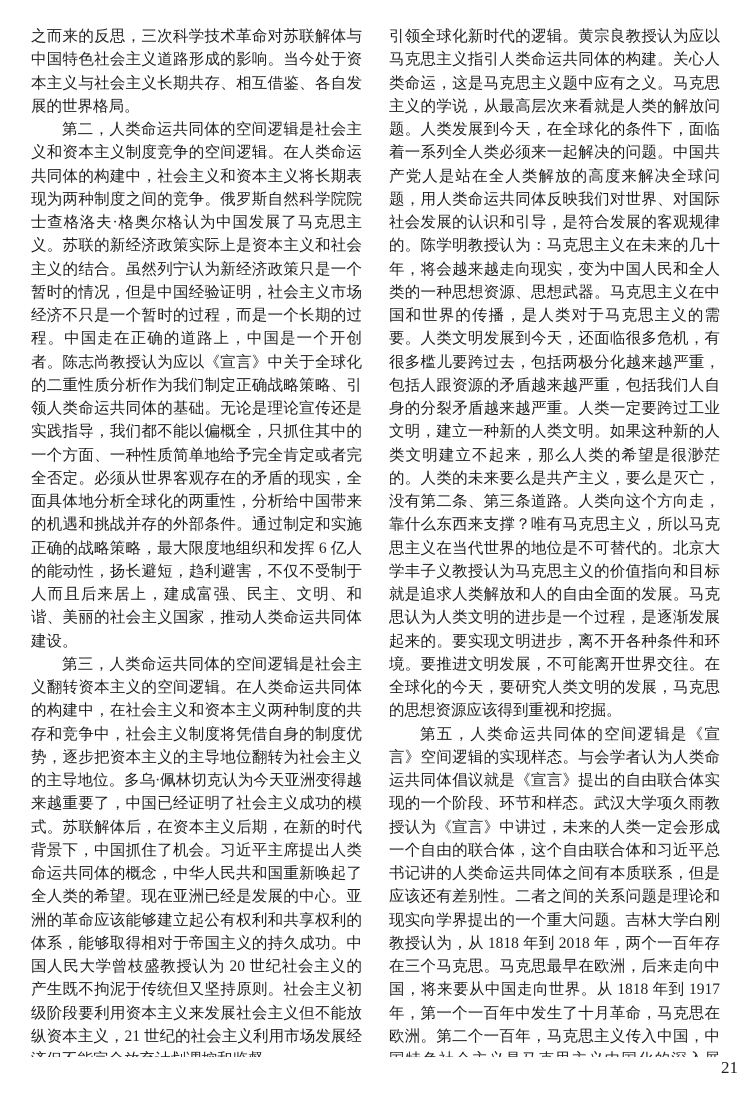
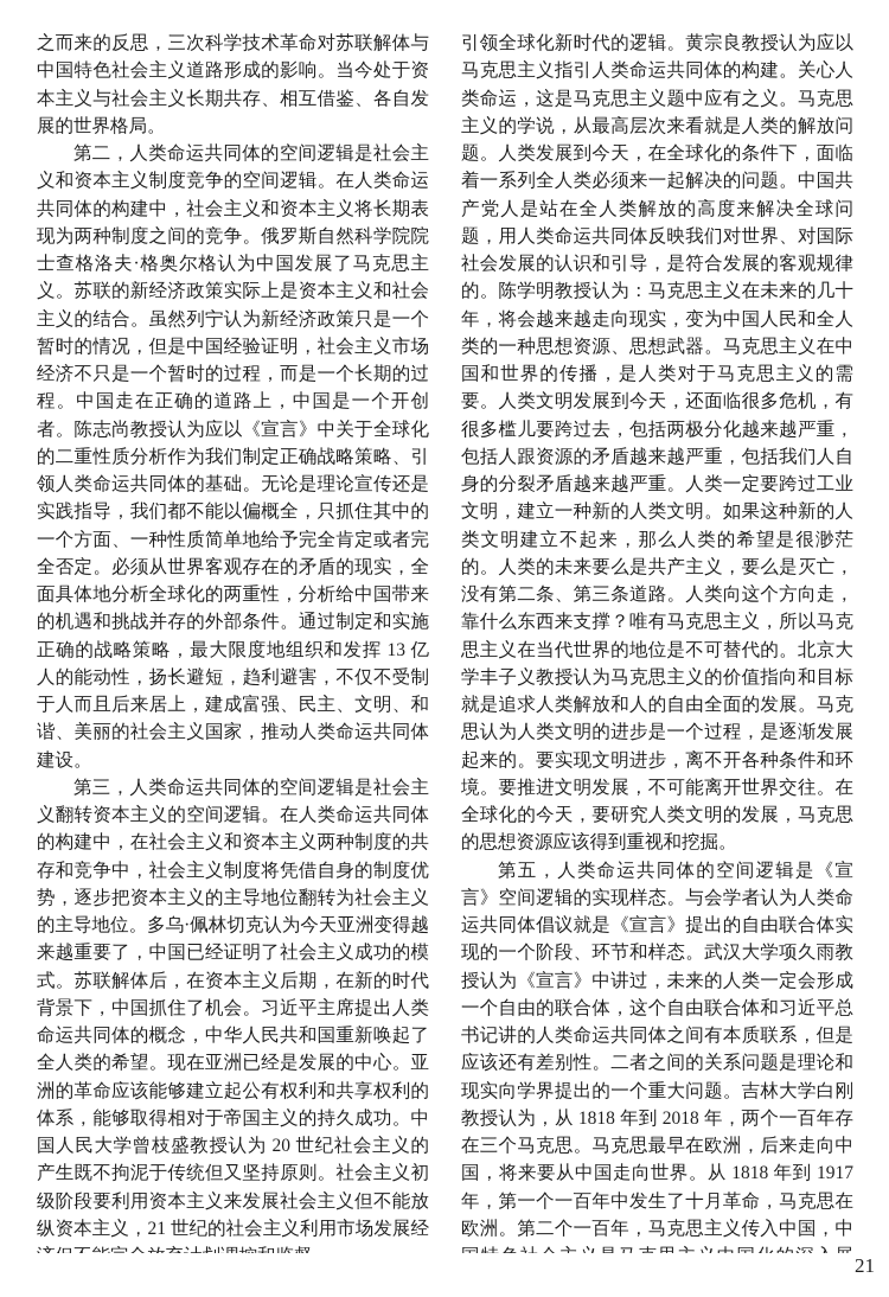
  之而来的反思，三次科学技术革命对苏联解体与中国特色社会主义道路形成的影响。当今处于资本主义与社会主义长期共存、相互借鉴、各自发展的世界格局。
- 第二，人类命运共同体的空间逻辑是社会主义和资本主义制度竞争的空间逻辑。在人类命运共同体的构建中，社会主义和资本主义将长期表现为两种制度之间的竞争。俄罗斯自然科学院院士查格洛夫·格奥尔格认为中国发展了马克思主义。苏联的新经济政策实际上是资本主义和社会主义的结合。虽然列宁认为新经济政策只是一个暂时的情况，但是中国经验证明，社会主义市场经济不只是一个暂时的过程，而是一个长期的过程。中国走在正确的道路上，中国是一个开创者。陈志尚教授认为应以《宣言》中关于全球化的二重性质分析作为我们制定正确战略策略、引领人类命运共同体的基础。无论是理论宣传还是实践指导，我们都不能以偏概全，只抓住其中的一个方面、一种性质简单地给予完全肯定或者完全否定。必须从世界客观存在的矛盾的现实，全面具体地分析全球化的两重性，分析给中国带来的机遇和挑战并存的外部条件。通过制定和实施正确的战略策略，最大限度地组织和发挥 6 亿人的能动性，扬长避短，趋利避害，不仅不受制于人而且后来居上，建成富强、民主、文明、和谐、美丽的社会主义国家，推动人类命运共同体建设。
+ 第二，人类命运共同体的空间逻辑是社会主义和资本主义制度竞争的空间逻辑。在人类命运共同体的构建中，社会主义和资本主义将长期表现为两种制度之间的竞争。俄罗斯自然科学院院士查格洛夫·格奥尔格认为中国发展了马克思主义。苏联的新经济政策实际上是资本主义和社会主义的结合。虽然列宁认为新经济政策只是一个暂时的情况，但是中国经验证明，社会主义市场经济不只是一个暂时的过程，而是一个长期的过程。中国走在正确的道路上，中国是一个开创者。陈志尚教授认为应以《宣言》中关于全球化的二重性质分析作为我们制定正确战略策略、引领人类命运共同体的基础。无论是理论宣传还是实践指导，我们都不能以偏概全，只抓住其中的一个方面、一种性质简单地给予完全肯定或者完全否定。必须从世界客观存在的矛盾的现实，全面具体地分析全球化的两重性，分析给中国带来的机遇和挑战并存的外部条件。通过制定和实施正确的战略策略，最大限度地组织和发挥 13 亿人的能动性，扬长避短，趋利避害，不仅不受制于人而且后来居上，建成富强、民主、文明、和谐、美丽的社会主义国家，推动人类命运共同体建设。
  第三，人类命运共同体的空间逻辑是社会主义翻转资本主义的空间逻辑。在人类命运共同体的构建中，在社会主义和资本主义两种制度的共存和竞争中，社会主义制度将凭借自身的制度优势，逐步把资本主义的主导地位翻转为社会主义的主导地位。多乌·佩林切克认为今天亚洲变得越来越重要了，中国已经证明了社会主义成功的模式。苏联解体后，在资本主义后期，在新的时代背景下，中国抓住了机会。习近平主席提出人类命运共同体的概念，中华人民共和国重新唤起了全人类的希望。现在亚洲已经是发展的中心。亚洲的革命应该能够建立起公有权利和共享权利的体系，能够取得相对于帝国主义的持久成功。中国人民大学曾枝盛教授认为 20 世纪社会主义的产生既不拘泥于传统但又坚持原则。社会主义初级阶段要利用资本主义来发展社会主义但不能放纵资本主义，21 世纪的社会主义利用市场发展经
  引领全球化新时代的逻辑。黄宗良教授认为应以马克思主义指引人类命运共同体的构建。关心人类命运，这是马克思主义题中应有之义。马克思主义的学说，从最高层次来看就是人类的解放问题。人类发展到今天，在全球化的条件下，面临着一系列全人类必须来一起解决的问题。中国共产党人是站在全人类解放的高度来解决全球问题，用人类命运共同体反映我们对世界、对国际社会发展的认识和引导，是符合发展的客观规律的。陈学明教授认为：马克思主义在未来的几十年，将会越来越走向现实，变为中国人民和全人类的一种思想资源、思想武器。马克思主义在中国和世界的传播，是人类对于马克思主义的需要。人类文明发展到今天，还面临很多危机，有很多槛儿要跨过去，包括两极分化越来越严重，包括人跟资源的矛盾越来越严重，包括我们人自身的分裂矛盾越来越严重。人类一定要跨过工业文明，建立一种新的人类文明。如果这种新的人类文明建立不起来，那么人类的希望是很渺茫的。人类的未来要么是共产主义，要么是灭亡，没有第二条、第三条道路。人类向这个方向走，靠什么东西来支撑？唯有马克思主义，所以马克思主义在当代世界的地位是不可替代的。北京大学丰子义教授认为马克思主义的价值指向和目标就是追求人类解放和人的自由全面的发展。马克思认为人类文明的进步是一个过程，是逐渐发展起来的。要实现文明进步，离不开各种条件和环境。要推进文明发展，不可能离开世界交往。在全球化的今天，要研究人类文明的发展，马克思的思想资源应该得到重视和挖掘。
  第五，人类命运共同体的空间逻辑是《宣言》空间逻辑的实现样态。与会学者认为人类命运共同体倡议就是《宣言》提出的自由联合体实现的一个阶段、环节和样态。武汉大学项久雨教授认为《宣言》中讲过，未来的人类一定会形成一个自由的联合体，这个自由联合体和习近平总书记讲的人类命运共同体之间有本质联系，但是应该还有差别性。二者之间的关系问题是理论和现实向学界提出的一个重大问题。吉林大学白刚教授认为，从 1818 年到 2018 年，两个一百年存在三个马克思。马克思最早在欧洲，后来走向中国，将来要从中国走向世界。从 1818 年到 1917 年，第一个一百年中发生了十月革命，马克思在欧洲。第二个一百年，马克思主义传入中国，中
  21
